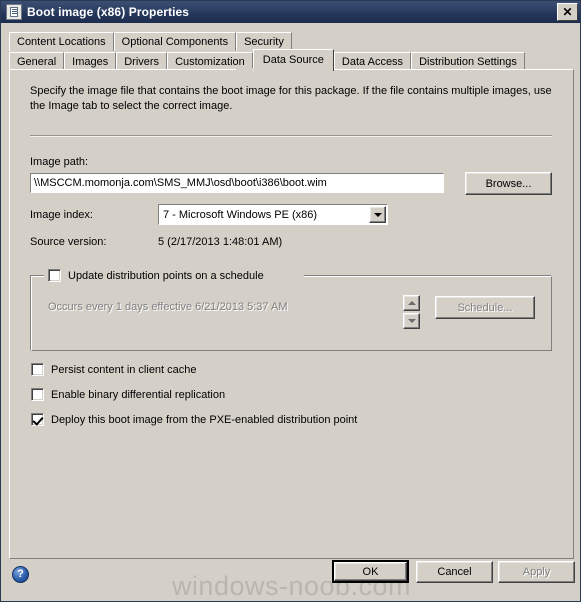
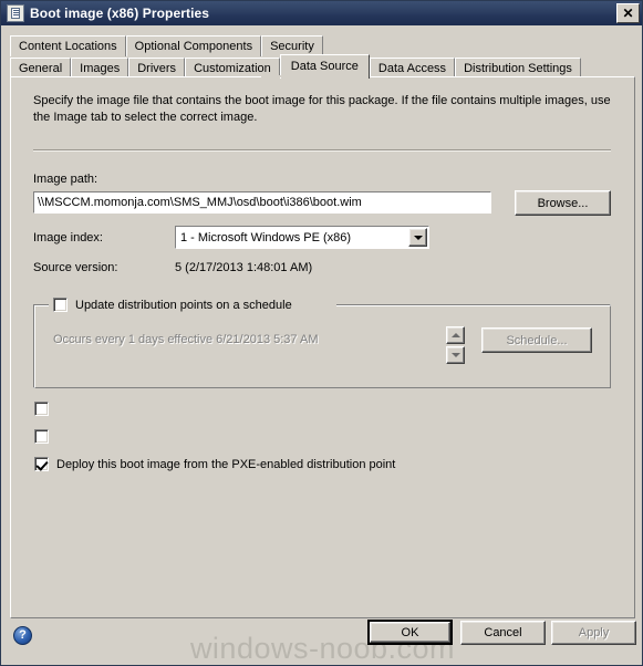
  Boot image (x86) Properties
  ✕
  Content Locations
  Optional Components
  Security
  General
  Images
  Drivers
  Customization
  Data Source
  Data Access
  Distribution Settings
  Specify the image file that contains the boot image for this package. If the file contains multiple images, use the Image tab to select the correct image.
  Image path:
  \\MSCCM.momonja.com\SMS_MMJ\osd\boot\i386\boot.wim
  Browse...
  Image index:
- 7 - Microsoft Windows PE (x86)
+ 1 - Microsoft Windows PE (x86)
  Source version:
  5 (2/17/2013 1:48:01 AM)
  Update distribution points on a schedule
  Occurs every 1 days effective 6/21/2013 5:37 AM
  Schedule...
- Persist content in client cache
- Enable binary differential replication
  Deploy this boot image from the PXE-enabled distribution point
  windows-noob.com
  ?
  OK
  Cancel
  Apply
